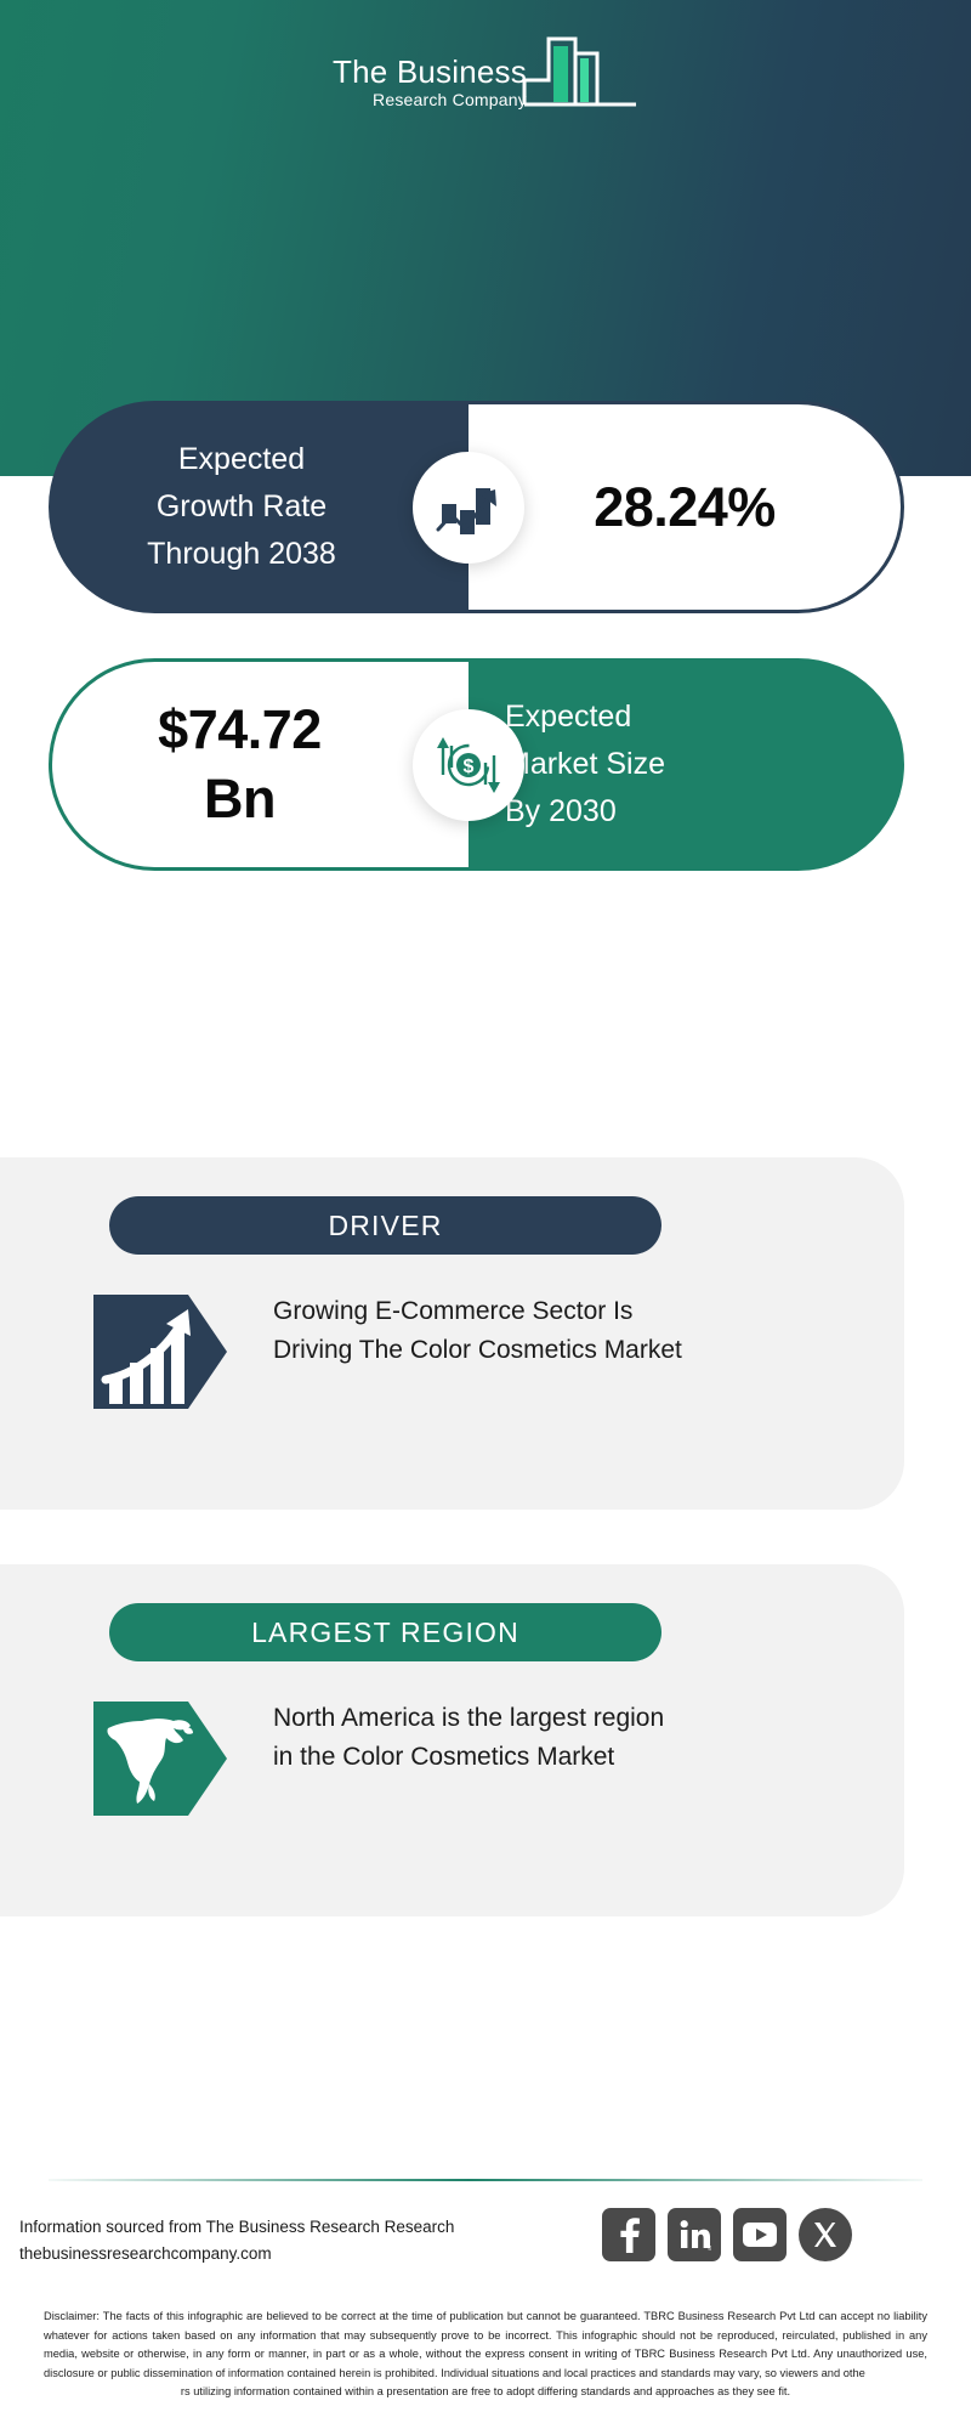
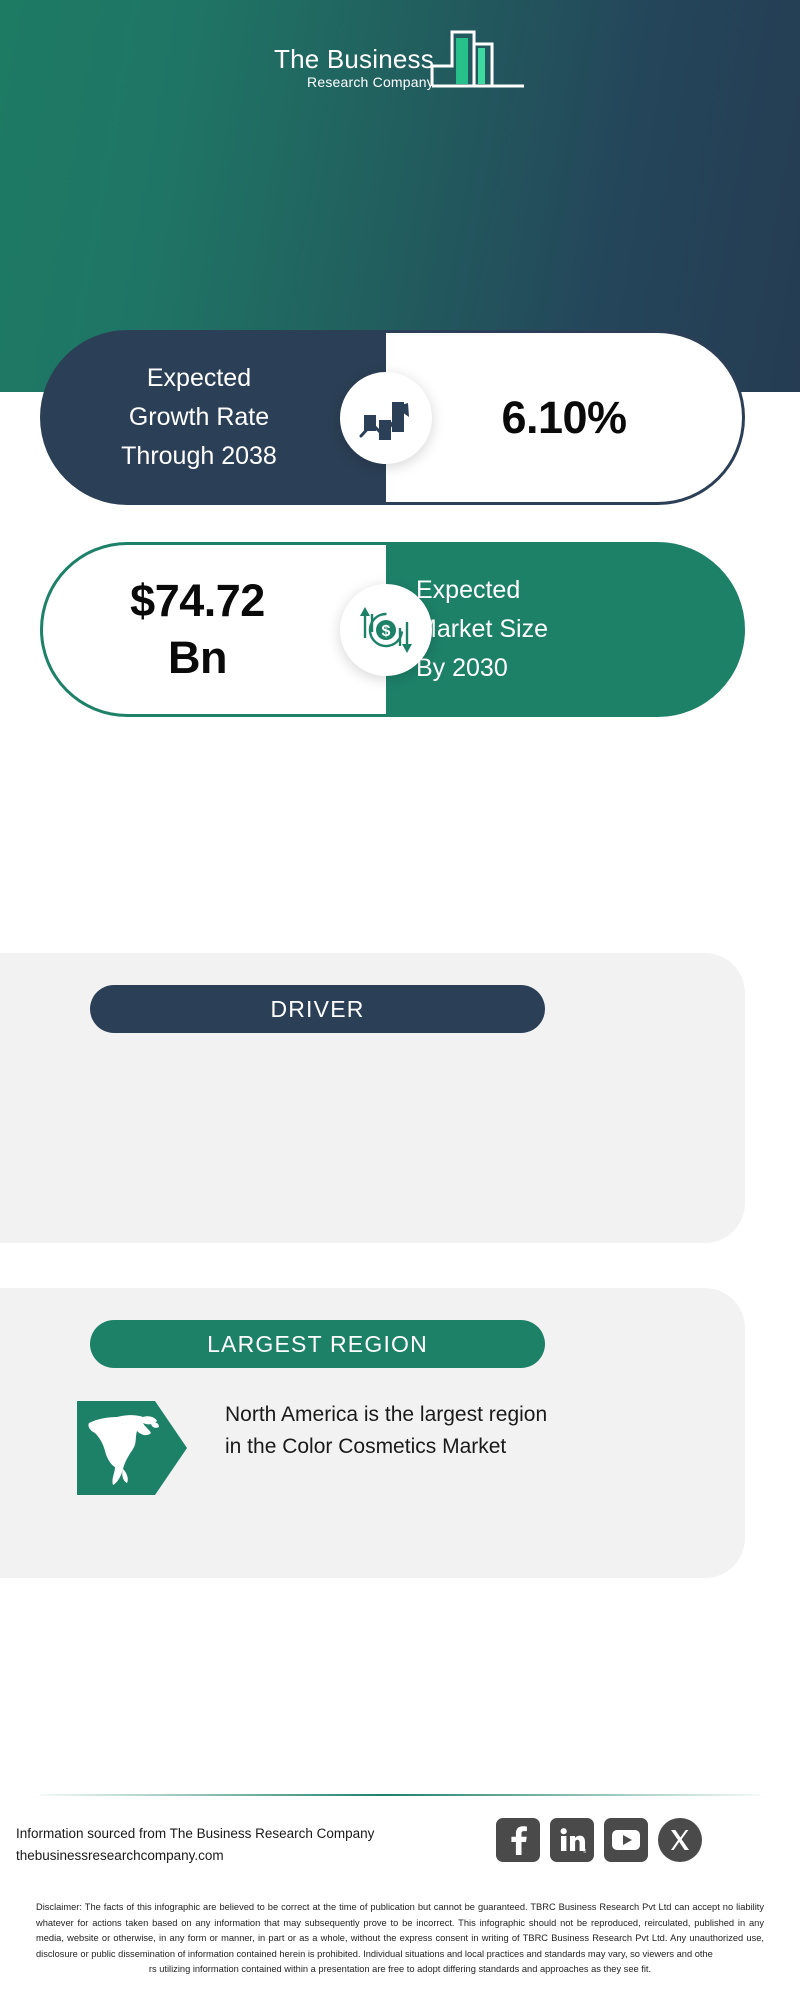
  The Business
  Research Company
  Expected
  Growth Rate
  Through 2038
- 28.24%
+ 6.10%
  $74.72
  Bn
  Expected
  arket Size
  By 2030
  $
  DRIVER
- Growing E-Commerce Sector Is Driving The Color Cosmetics Market
  LARGEST REGION
  North America is the largest region in the Color Cosmetics Market
- Information sourced from The Business Research Research
+ Information sourced from The Business Research Company
  thebusinessresearchcompany.com
  Disclaimer: The facts of this infographic are believed to be correct at the time of publication but cannot be guaranteed. TBRC Business Research Pvt Ltd can accept no liability whatever for actions taken based on any information that may subsequently prove to be incorrect. This infographic should not be reproduced, reirculated, published in any media, website or otherwise, in any form or manner, in part or as a whole, without the express consent in writing of TBRC Business Research Pvt Ltd. Any unauthorized use, disclosure or public dissemination of information contained herein is prohibited. Individual situations and local practices and standards may vary, so viewers and othe
  rs utilizing information contained within a presentation are free to adopt differing standards and approaches as they see fit.
